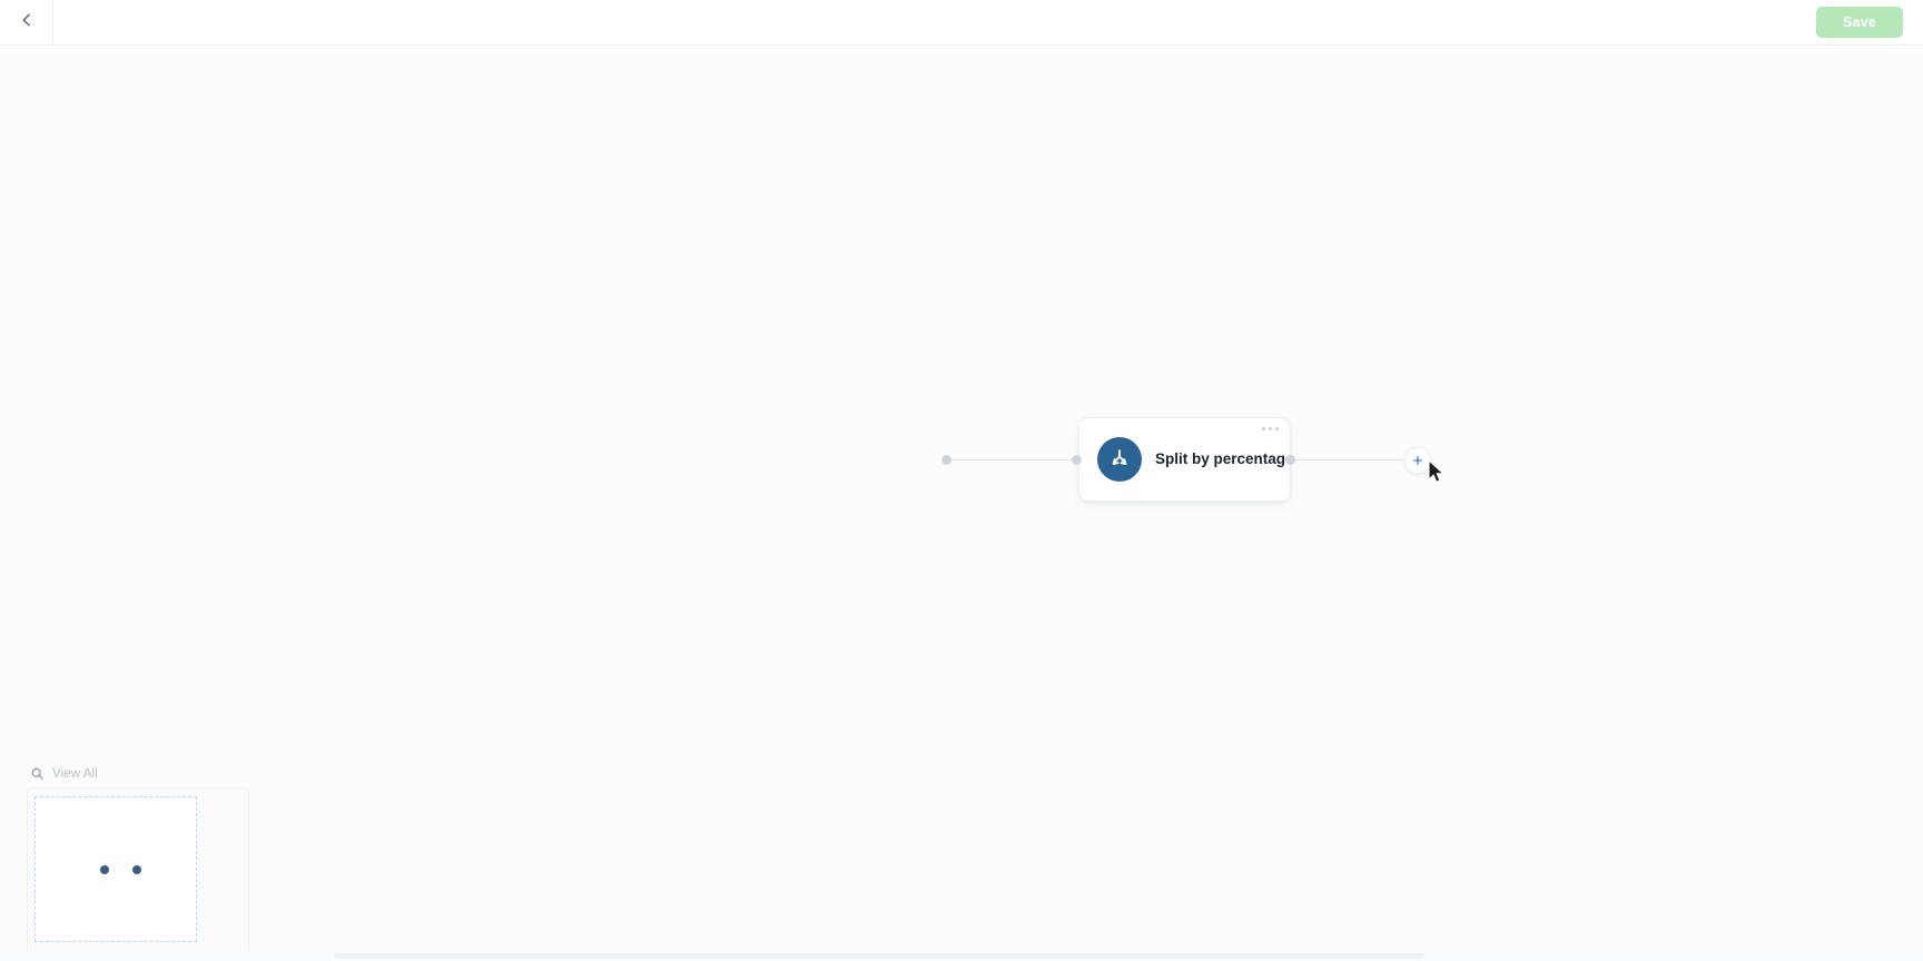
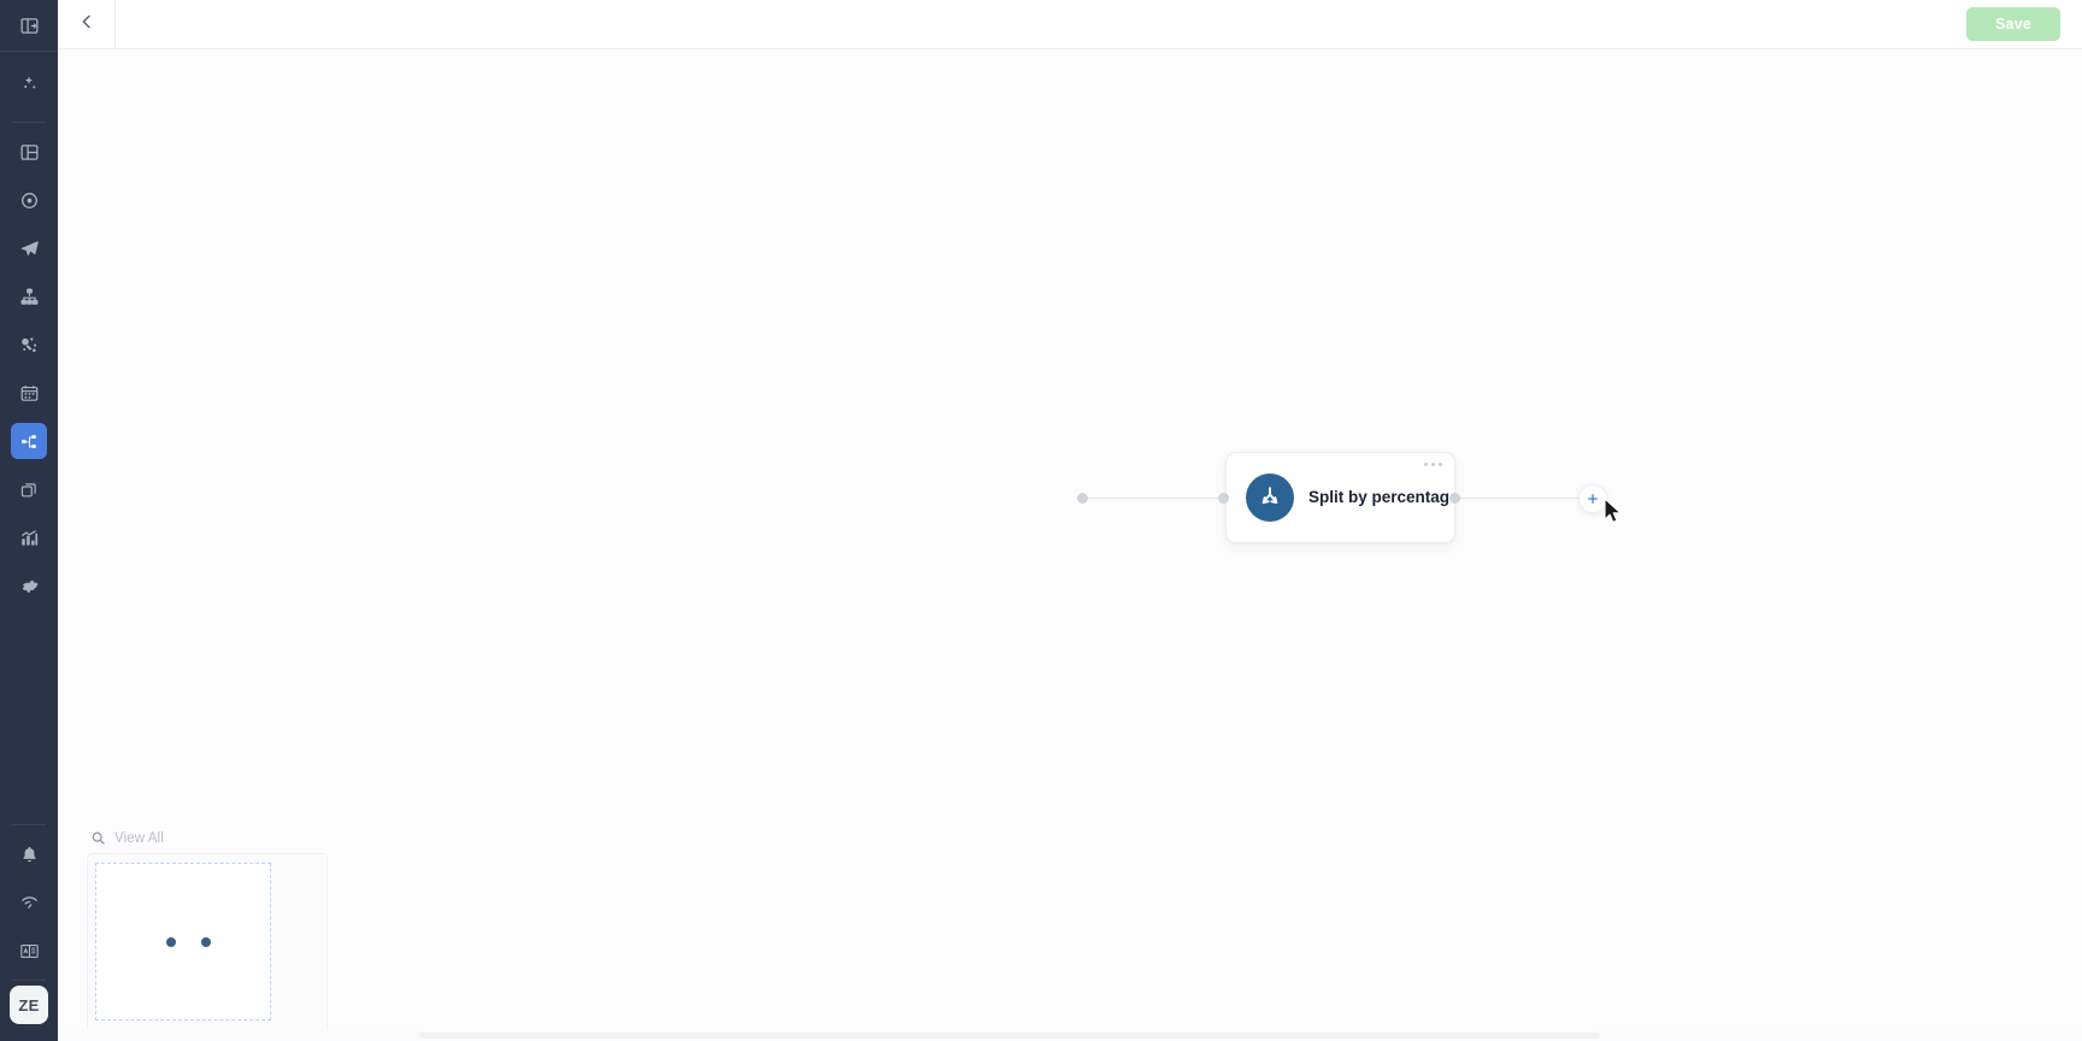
+ ZE
  Save
  Split by percentag
  View All
